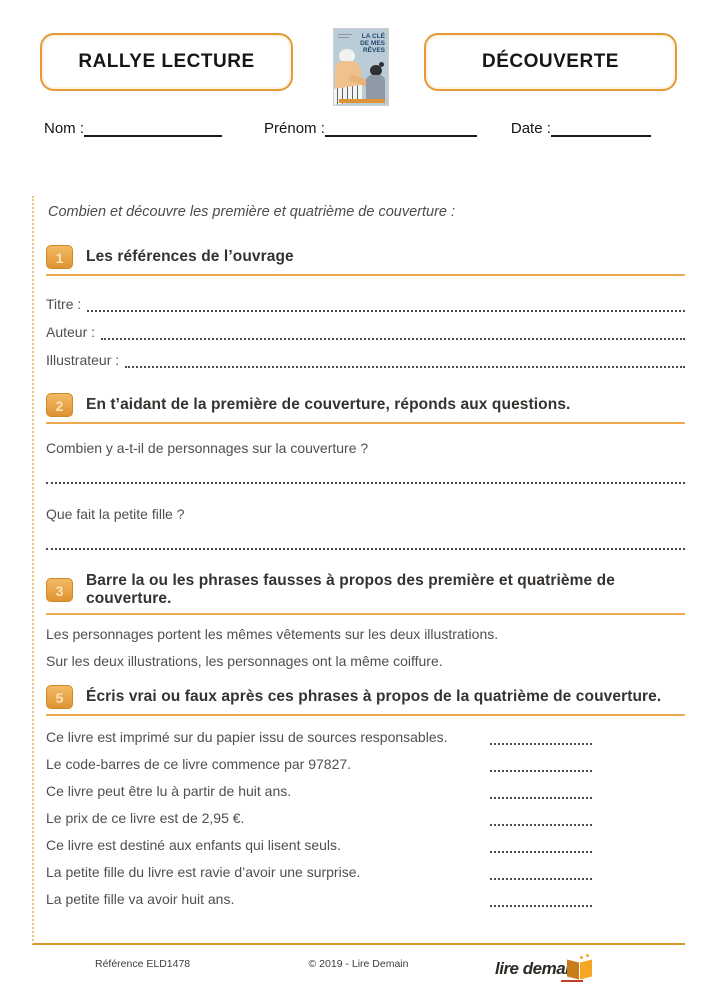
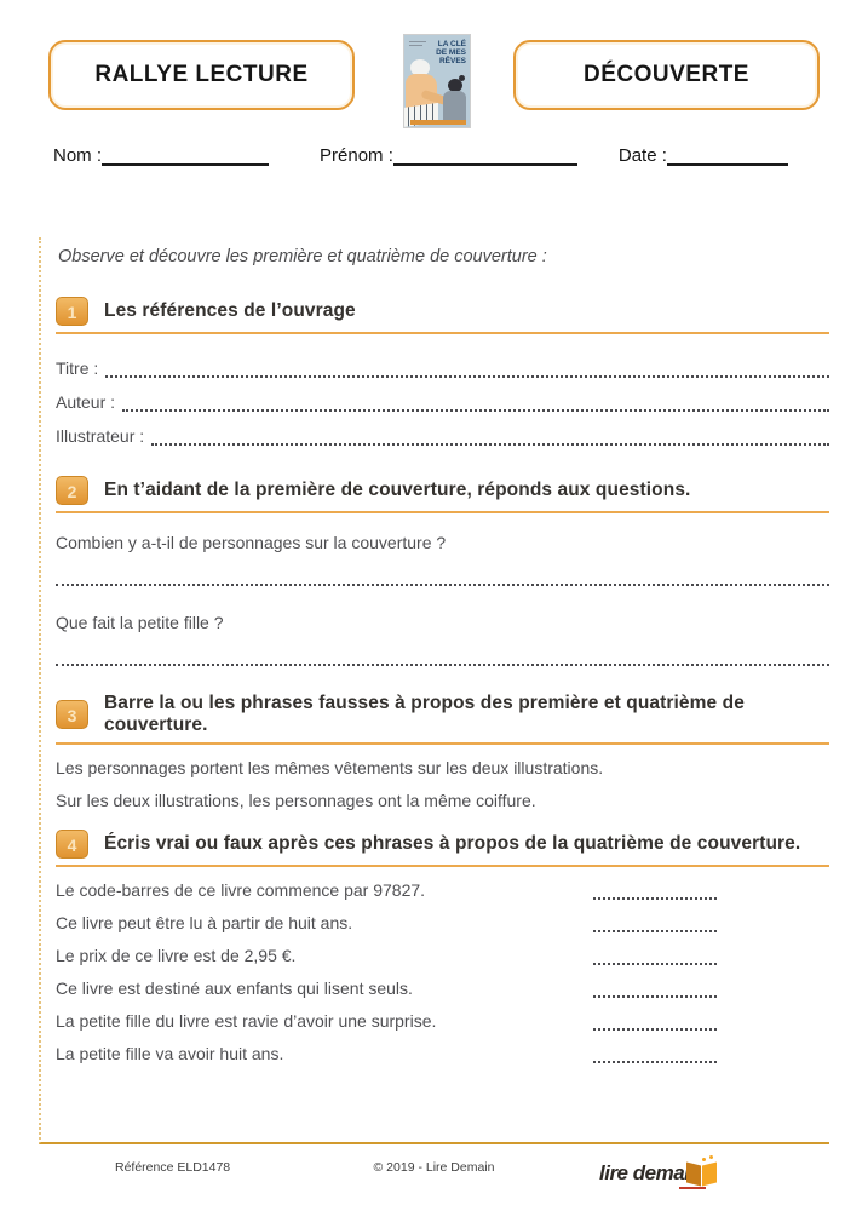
  RALLYE LECTURE
  DÉCOUVERTE
  Nom :
  Prénom :
  Date :
- Combien et découvre les première et quatrième de couverture :
+ Observe et découvre les première et quatrième de couverture :
  1
  Les références de l’ouvrage
  Titre :
  Auteur :
  Illustrateur :
  2
  En t’aidant de la première de couverture, réponds aux questions.
  Combien y a-t-il de personnages sur la couverture ?
  Que fait la petite fille ?
  3
  Barre la ou les phrases fausses à propos des première et quatrième de couverture.
  Les personnages portent les mêmes vêtements sur les deux illustrations.
  Sur les deux illustrations, les personnages ont la même coiffure.
- 5
+ 4
  Écris vrai ou faux après ces phrases à propos de la quatrième de couverture.
- Ce livre est imprimé sur du papier issu de sources responsables.
  Le code-barres de ce livre commence par 97827.
  Ce livre peut être lu à partir de huit ans.
  Le prix de ce livre est de 2,95 €.
  Ce livre est destiné aux enfants qui lisent seuls.
  La petite fille du livre est ravie d’avoir une surprise.
  La petite fille va avoir huit ans.
  Référence ELD1478
  © 2019 - Lire Demain
  lire dema
